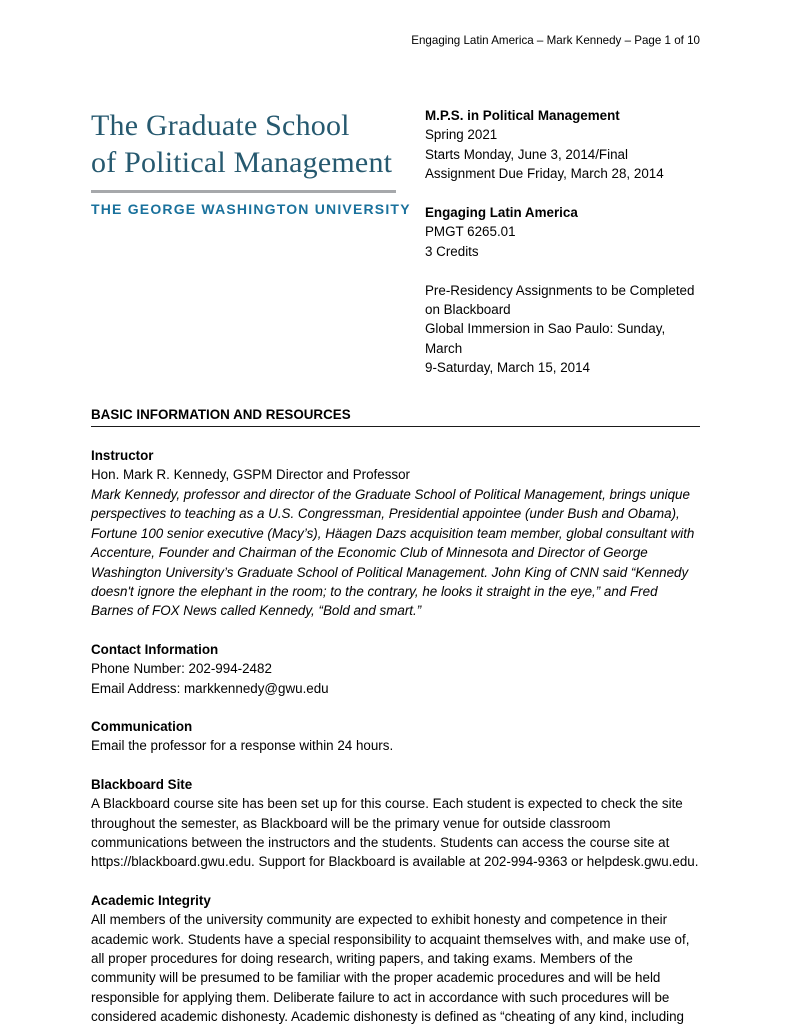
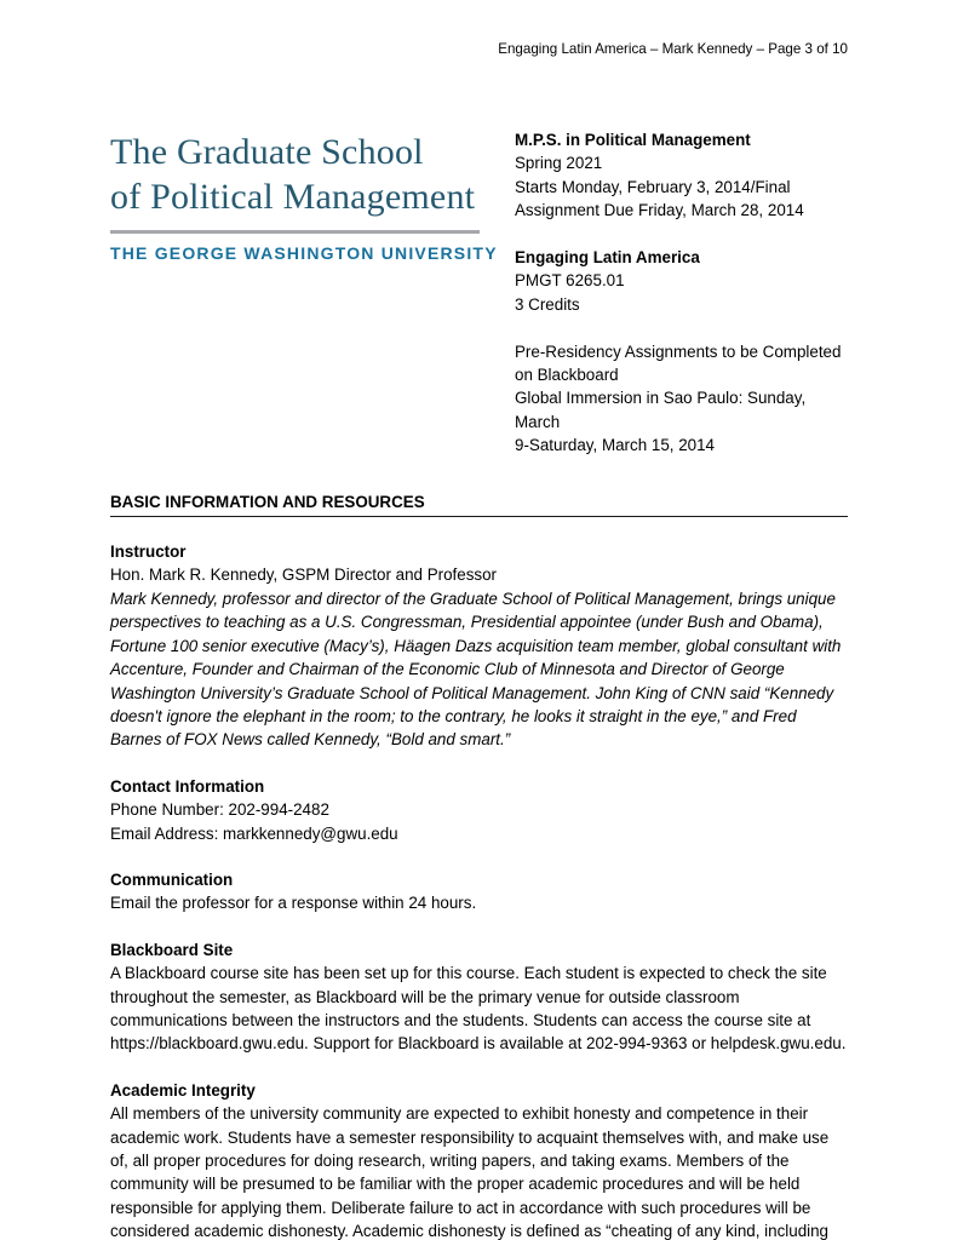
- Engaging Latin America – Mark Kennedy – Page 1 of 10
+ Engaging Latin America – Mark Kennedy – Page 3 of 10
  The Graduate School
  of Political Management
  THE GEORGE WASHINGTON UNIVERSITY
  M.P.S. in Political Management
  Spring 2021
- Starts Monday, June 3, 2014/Final
+ Starts Monday, February 3, 2014/Final
  Assignment Due Friday, March 28, 2014
  Engaging Latin America
  PMGT 6265.01
  3 Credits
  Pre-Residency Assignments to be Completed
  on Blackboard
  Global Immersion in Sao Paulo: Sunday, March
  9-Saturday, March 15, 2014
  BASIC INFORMATION AND RESOURCES
  Instructor
  Hon. Mark R. Kennedy, GSPM Director and Professor
  Mark Kennedy, professor and director of the Graduate School of Political Management, brings unique perspectives to teaching as a U.S. Congressman, Presidential appointee (under Bush and Obama), Fortune 100 senior executive (Macy’s), Häagen Dazs acquisition team member, global consultant with Accenture, Founder and Chairman of the Economic Club of Minnesota and Director of George Washington University’s Graduate School of Political Management. John King of CNN said “Kennedy doesn't ignore the elephant in the room; to the contrary, he looks it straight in the eye,” and Fred Barnes of FOX News called Kennedy, “Bold and smart.”
  Contact Information
  Phone Number: 202-994-2482
  Email Address: markkennedy@gwu.edu
  Communication
  Email the professor for a response within 24 hours.
  Blackboard Site
  A Blackboard course site has been set up for this course. Each student is expected to check the site throughout the semester, as Blackboard will be the primary venue for outside classroom communications between the instructors and the students. Students can access the course site at https://blackboard.gwu.edu. Support for Blackboard is available at 202-994-9363 or helpdesk.gwu.edu.
  Academic Integrity
- All members of the university community are expected to exhibit honesty and competence in their academic work. Students have a special responsibility to acquaint themselves with, and make use of, all proper procedures for doing research, writing papers, and taking exams. Members of the community will be presumed to be familiar with the proper academic procedures and will be held responsible for applying them. Deliberate failure to act in accordance with such procedures will be considered academic dishonesty. Academic dishonesty is defined as “cheating of any kind, including
+ All members of the university community are expected to exhibit honesty and competence in their academic work. Students have a semester responsibility to acquaint themselves with, and make use of, all proper procedures for doing research, writing papers, and taking exams. Members of the community will be presumed to be familiar with the proper academic procedures and will be held responsible for applying them. Deliberate failure to act in accordance with such procedures will be considered academic dishonesty. Academic dishonesty is defined as “cheating of any kind, including
